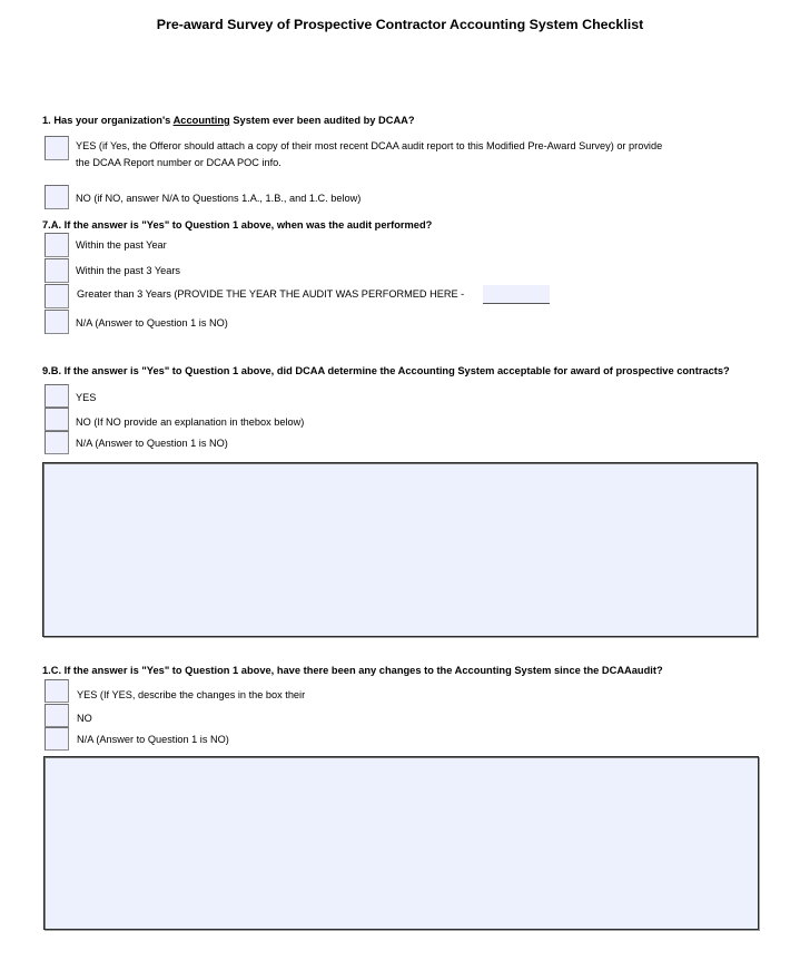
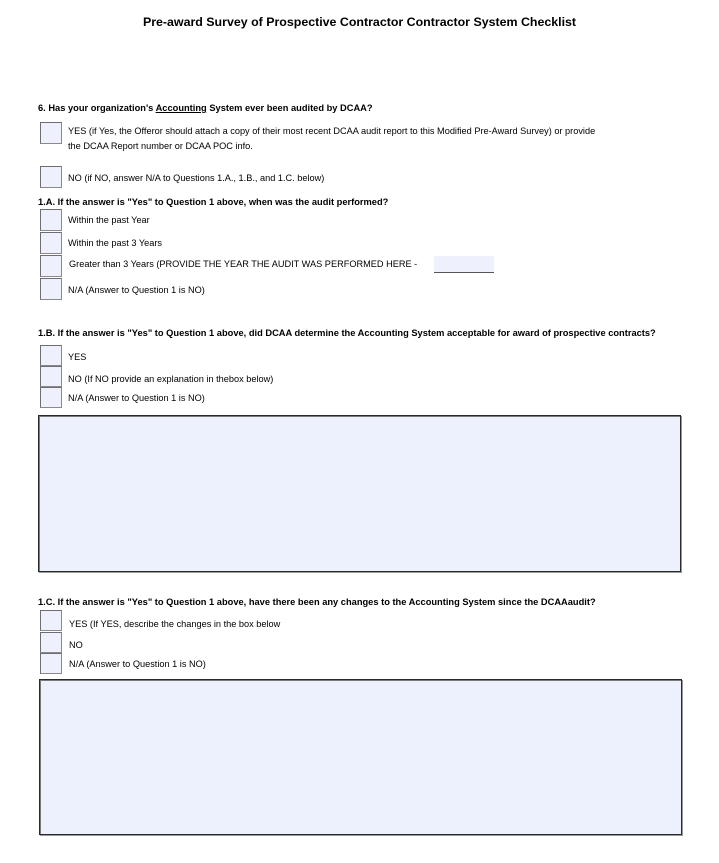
- Pre-award Survey of Prospective Contractor Accounting System Checklist
+ Pre-award Survey of Prospective Contractor Contractor System Checklist
- 1. Has your organization's Accounting System ever been audited by DCAA?
+ 6. Has your organization's Accounting System ever been audited by DCAA?
  YES (if Yes, the Offeror should attach a copy of their most recent DCAA audit report to this Modified Pre-Award Survey) or provide
  the DCAA Report number or DCAA POC info.
  NO (if NO, answer N/A to Questions 1.A., 1.B., and 1.C. below)
- 7.A. If the answer is "Yes" to Question 1 above, when was the audit performed?
+ 1.A. If the answer is "Yes" to Question 1 above, when was the audit performed?
  Within the past Year
  Within the past 3 Years
  Greater than 3 Years (PROVIDE THE YEAR THE AUDIT WAS PERFORMED HERE -
  N/A (Answer to Question 1 is NO)
- 9.B. If the answer is "Yes" to Question 1 above, did DCAA determine the Accounting System acceptable for award of prospective contracts?
+ 1.B. If the answer is "Yes" to Question 1 above, did DCAA determine the Accounting System acceptable for award of prospective contracts?
  YES
  NO (If NO provide an explanation in thebox below)
  N/A (Answer to Question 1 is NO)
  1.C. If the answer is "Yes" to Question 1 above, have there been any changes to the Accounting System since the DCAAaudit?
- YES (If YES, describe the changes in the box their
+ YES (If YES, describe the changes in the box below
  NO
  N/A (Answer to Question 1 is NO)
